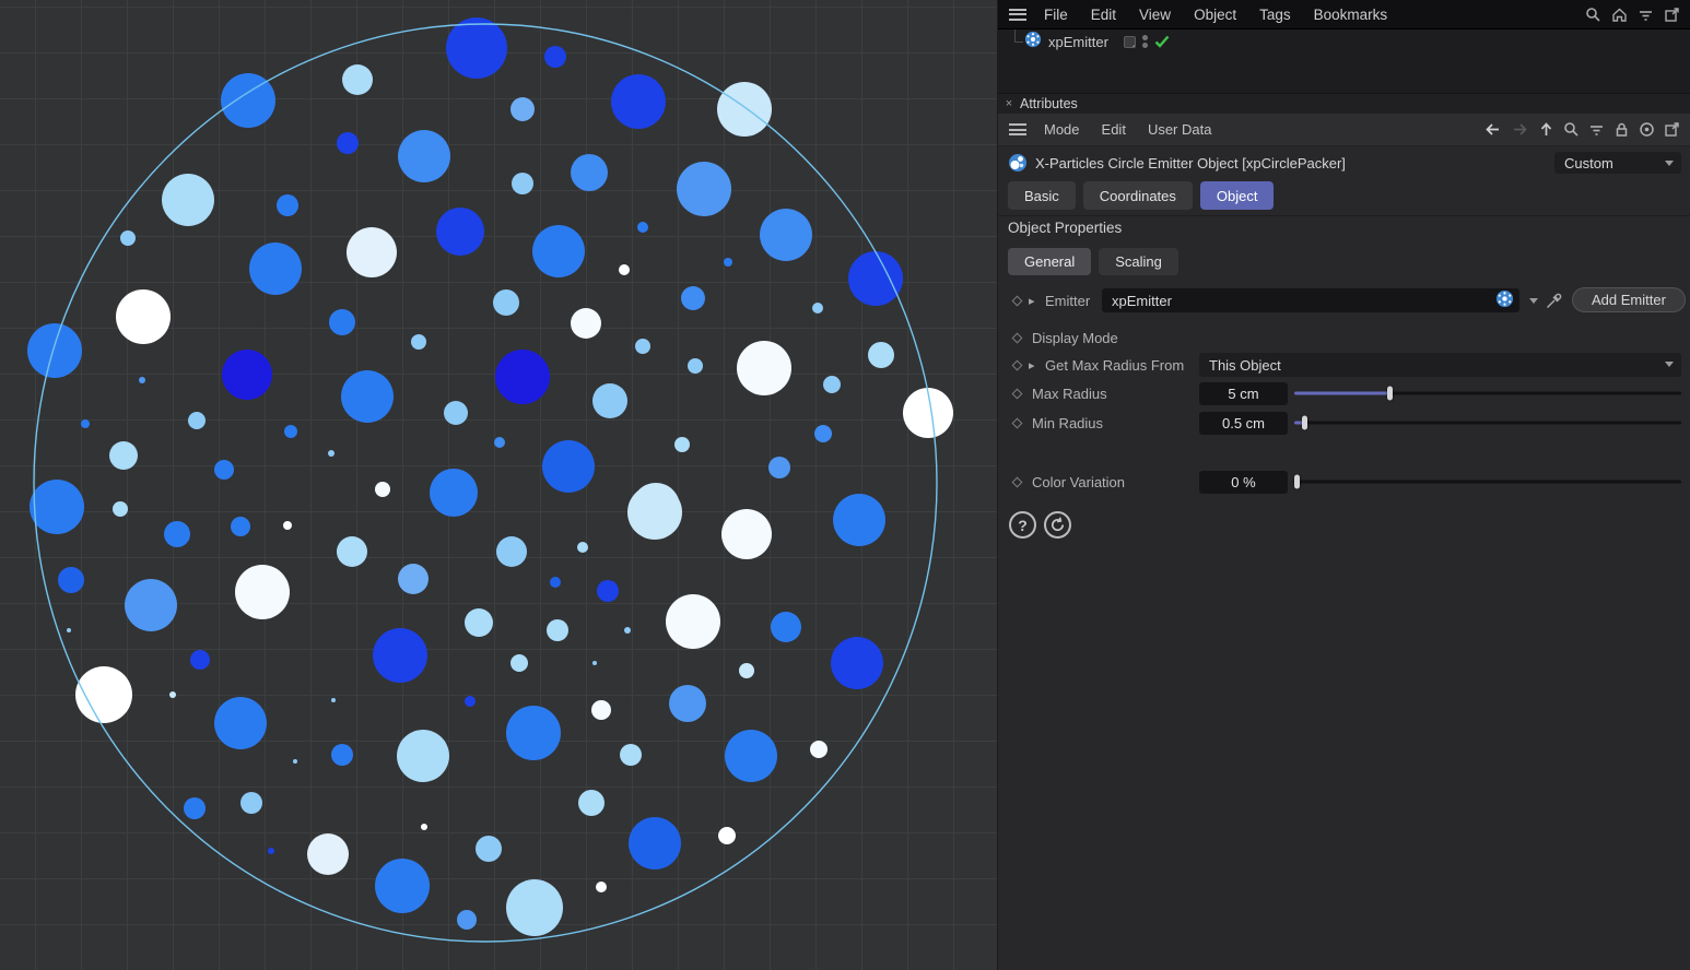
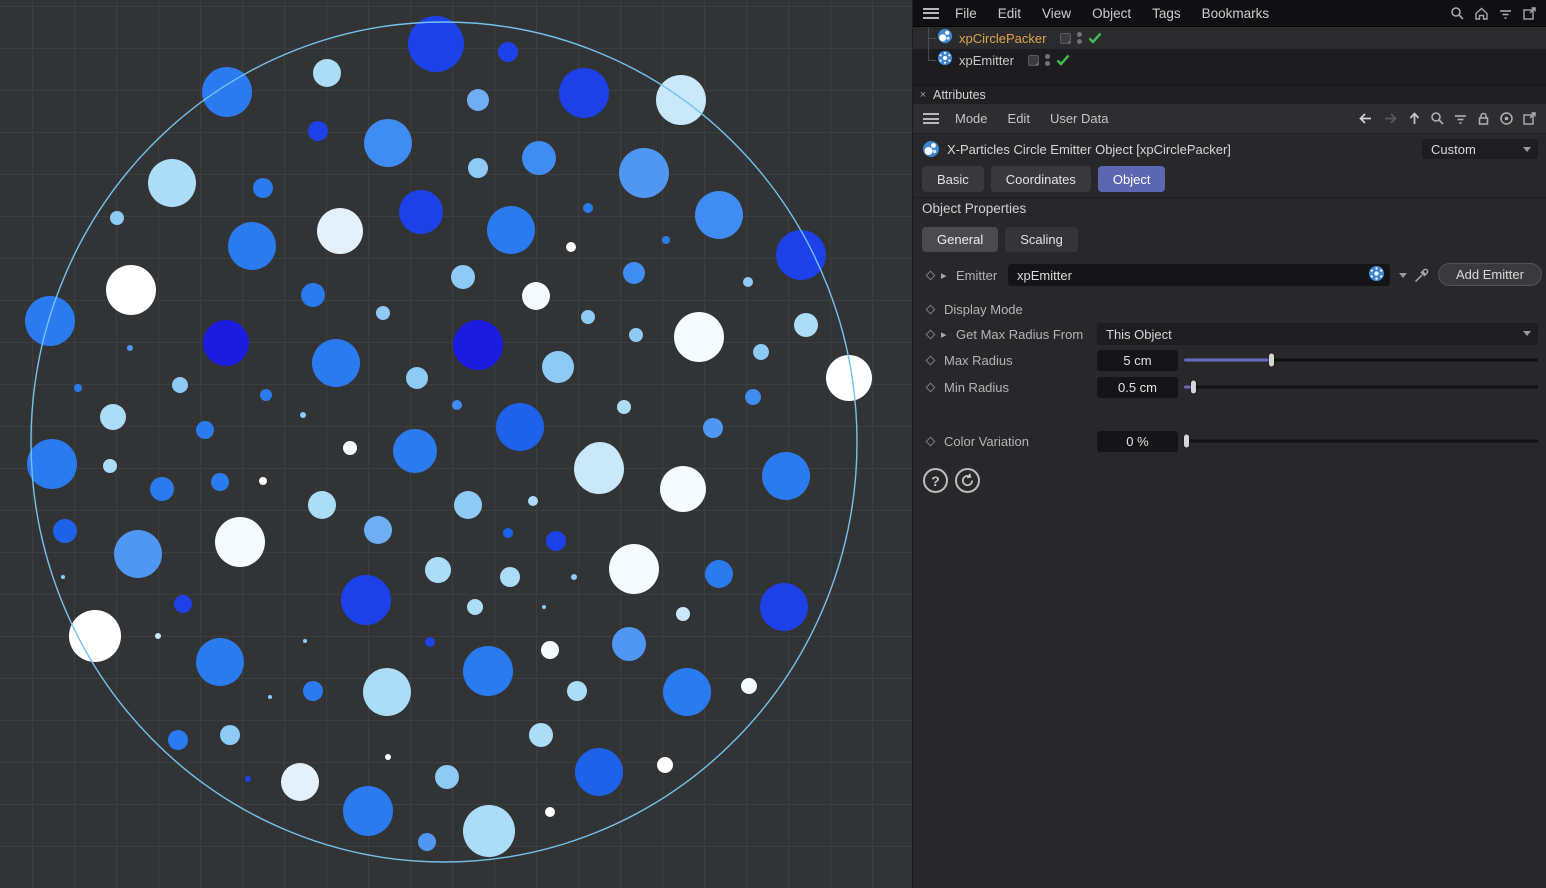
  File
  Edit
  View
  Object
  Tags
  Bookmarks
+ xpCirclePacker
  xpEmitter
  ×
  Attributes
  Mode
  Edit
  User Data
  X-Particles Circle Emitter Object [xpCirclePacker]
  Custom
  Basic
  Coordinates
  Object
  Object Properties
  General
  Scaling
  ▸
  Emitter
  xpEmitter
  Add Emitter
  Display Mode
  ▸
  Get Max Radius From
  This Object
  Max Radius
  5 cm
  Min Radius
  0.5 cm
  Color Variation
  0 %
  ?
